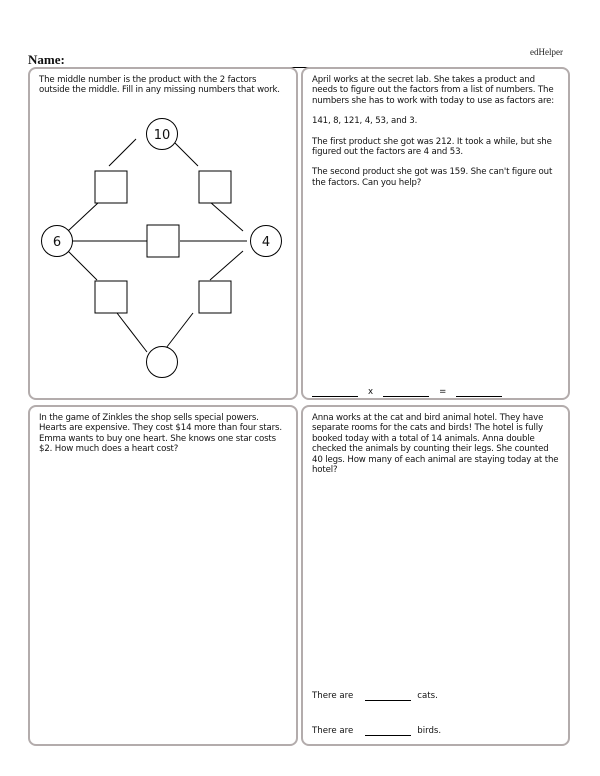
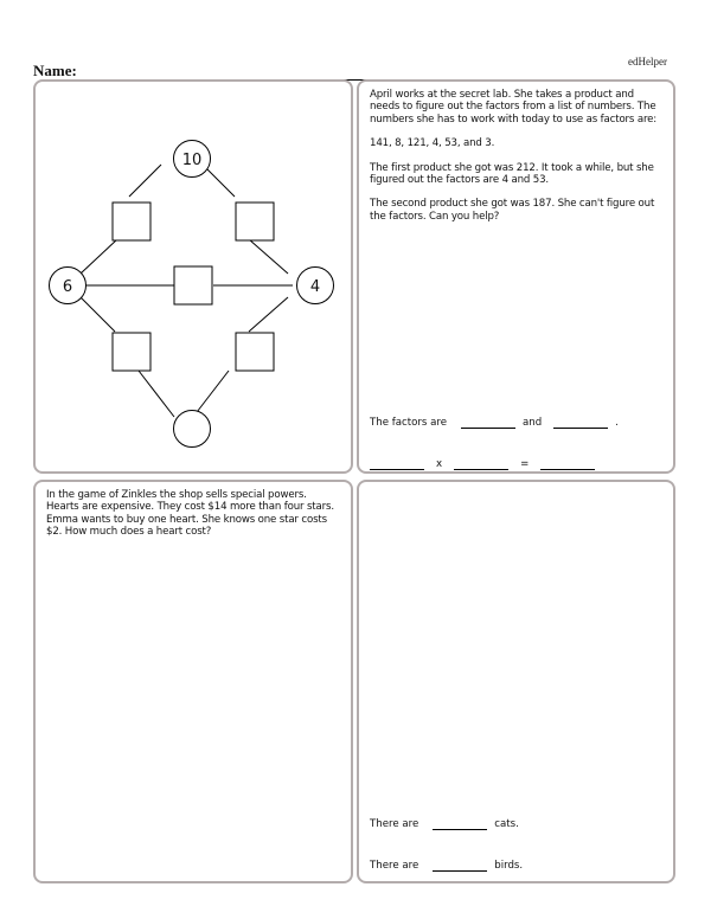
  edHelper
  Name:
- The middle number is the product with the 2 factors outside the middle. Fill in any missing numbers that work.
  10
  6
  4
  April works at the secret lab. She takes a product and needs to figure out the factors from a list of numbers. The numbers she has to work with today to use as factors are:
  141, 8, 121, 4, 53, and 3.
  The first product she got was 212. It took a while, but she figured out the factors are 4 and 53.
- The second product she got was 159. She can't figure out the factors. Can you help?
+ The second product she got was 187. She can't figure out the factors. Can you help?
+ The factors are
+ and
+ .
  x
  =
  In the game of Zinkles the shop sells special powers. Hearts are expensive. They cost $14 more than four stars. Emma wants to buy one heart. She knows one star costs $2. How much does a heart cost?
- Anna works at the cat and bird animal hotel. They have separate rooms for the cats and birds! The hotel is fully booked today with a total of 14 animals. Anna double checked the animals by counting their legs. She counted 40 legs. How many of each animal are staying today at the hotel?
  There are
  cats.
  There are
  birds.
